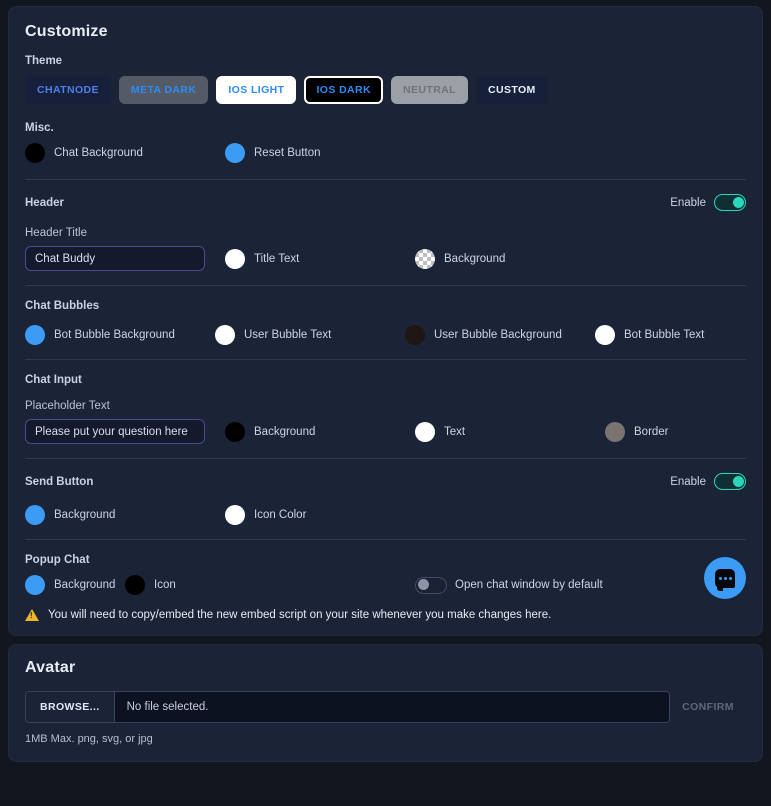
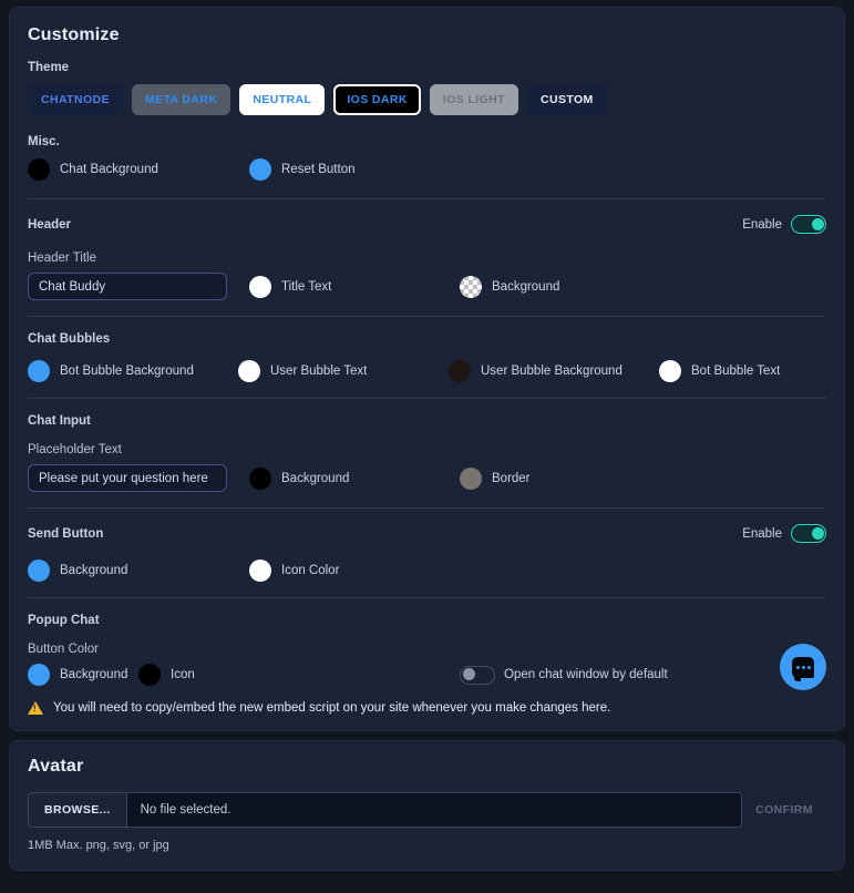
  Customize
  Theme
  CHATNODE
  META DARK
- IOS LIGHT
+ NEUTRAL
  IOS DARK
- NEUTRAL
+ IOS LIGHT
  CUSTOM
  Misc.
  Chat Background
  Reset Button
  Header
  Enable
  Header Title
  Chat Buddy
  Title Text
  Background
  Chat Bubbles
  Bot Bubble Background
  User Bubble Text
  User Bubble Background
  Bot Bubble Text
  Chat Input
  Placeholder Text
  Please put your question here
  Background
- Text
  Border
  Send Button
  Enable
  Background
  Icon Color
  Popup Chat
+ Button Color
  Background
  Icon
  Open chat window by default
  You will need to copy/embed the new embed script on your site whenever you make changes here.
  Avatar
  BROWSE...
  No file selected.
  CONFIRM
  1MB Max. png, svg, or jpg
